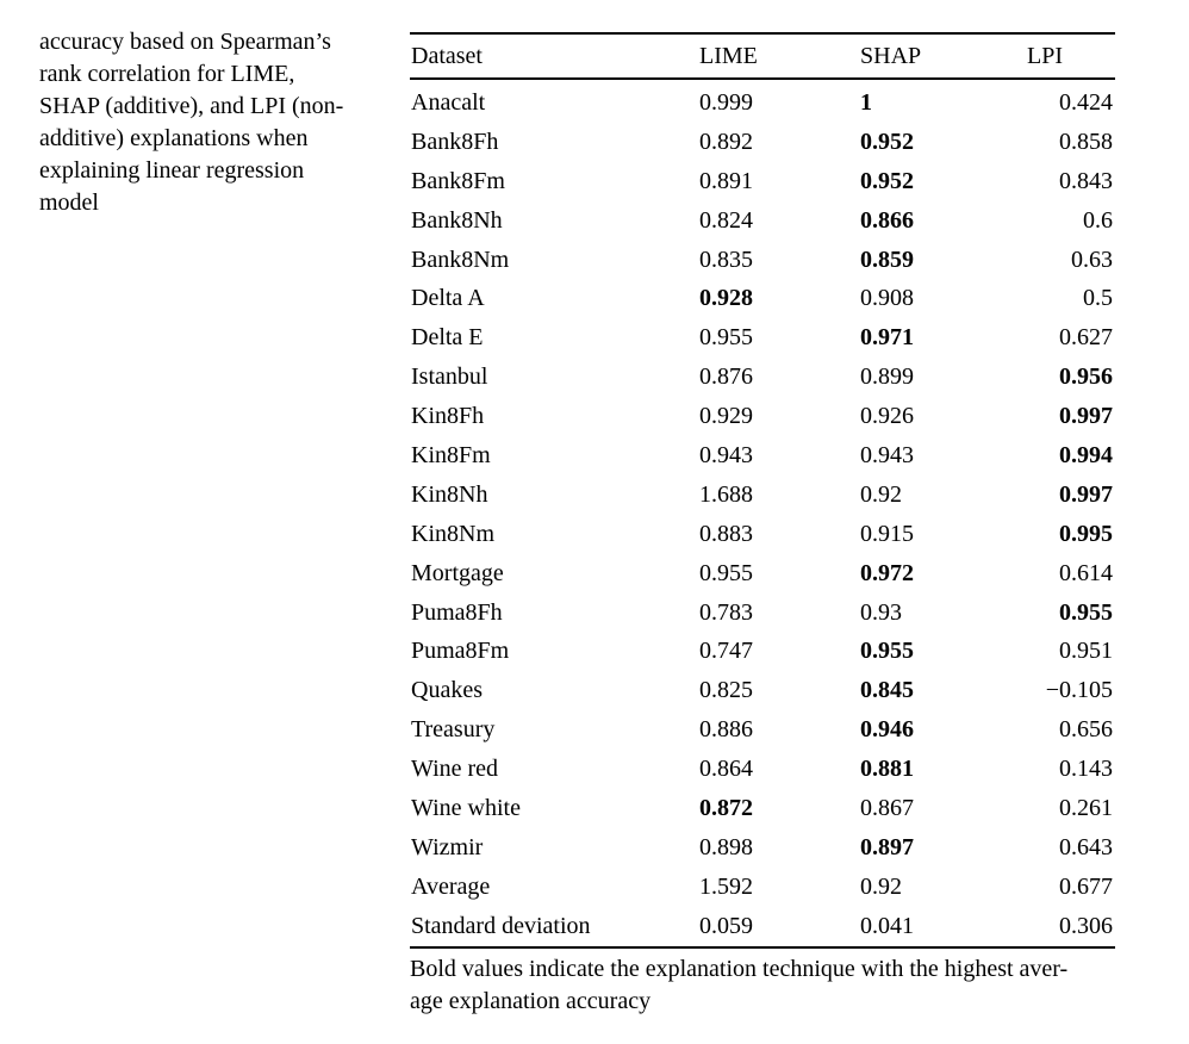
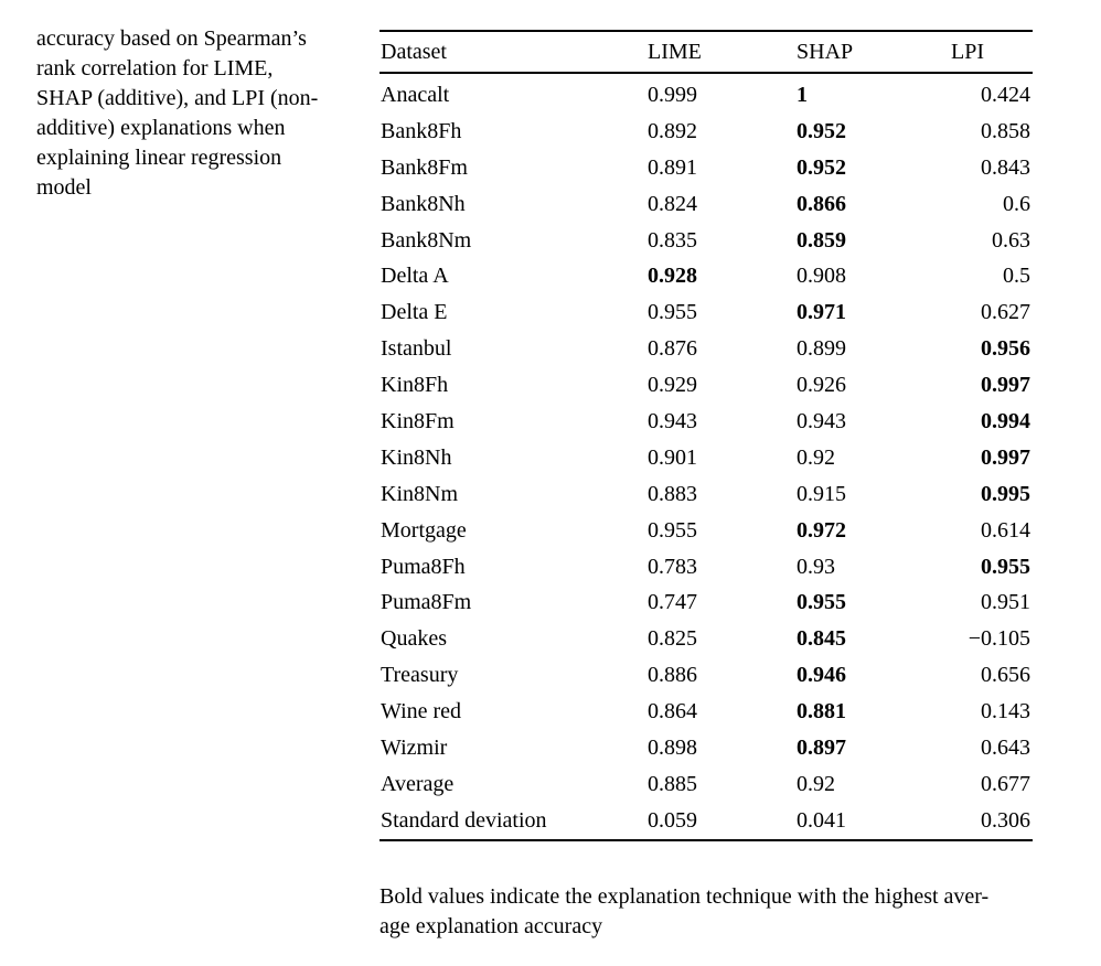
  accuracy based on Spearman’s
  rank correlation for LIME,
  SHAP (additive), and LPI (non-
  additive) explanations when
  explaining linear regression
  model
  Dataset	LIME	SHAP	LPI
  Anacalt	0.999	1	0.424
  Bank8Fh	0.892	0.952	0.858
  Bank8Fm	0.891	0.952	0.843
  Bank8Nh	0.824	0.866	0.6
  Bank8Nm	0.835	0.859	0.63
  Delta A	0.928	0.908	0.5
  Delta E	0.955	0.971	0.627
  Istanbul	0.876	0.899	0.956
  Kin8Fh	0.929	0.926	0.997
  Kin8Fm	0.943	0.943	0.994
- Kin8Nh	1.688	0.92	0.997
+ Kin8Nh	0.901	0.92	0.997
  Kin8Nm	0.883	0.915	0.995
  Mortgage	0.955	0.972	0.614
  Puma8Fh	0.783	0.93	0.955
  Puma8Fm	0.747	0.955	0.951
  Quakes	0.825	0.845	−0.105
  Treasury	0.886	0.946	0.656
  Wine red	0.864	0.881	0.143
- Wine white	0.872	0.867	0.261
  Wizmir	0.898	0.897	0.643
- Average	1.592	0.92	0.677
+ Average	0.885	0.92	0.677
  Standard deviation	0.059	0.041	0.306
  Bold values indicate the explanation technique with the highest aver-
  age explanation accuracy
